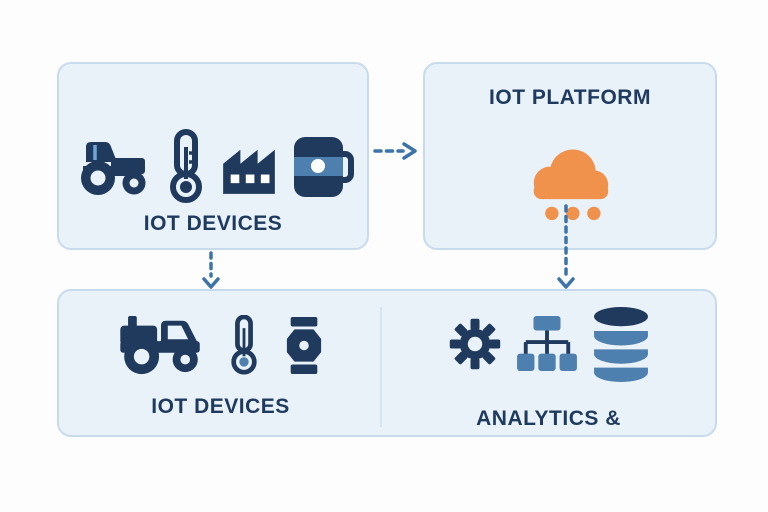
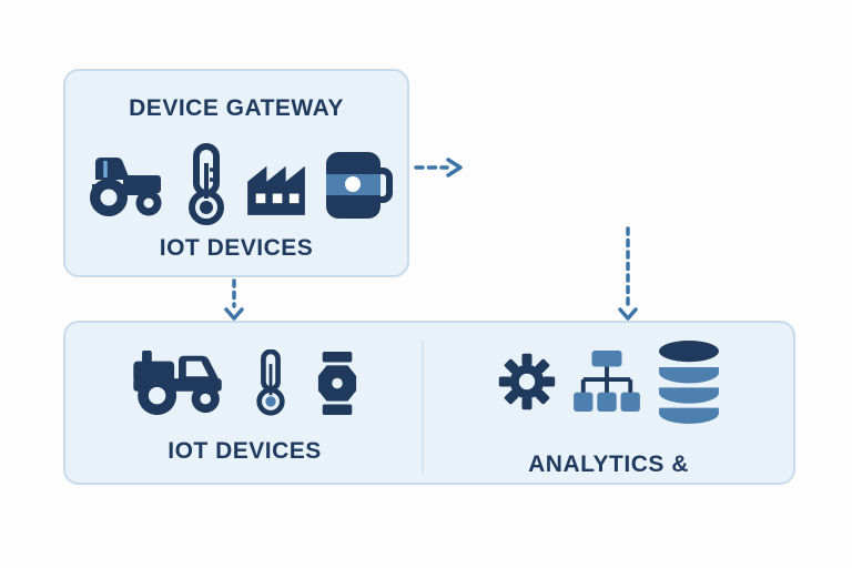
+ DEVICE GATEWAY
  IOT DEVICES
- IOT PLATFORM
  IOT DEVICES
  ANALYTICS &
